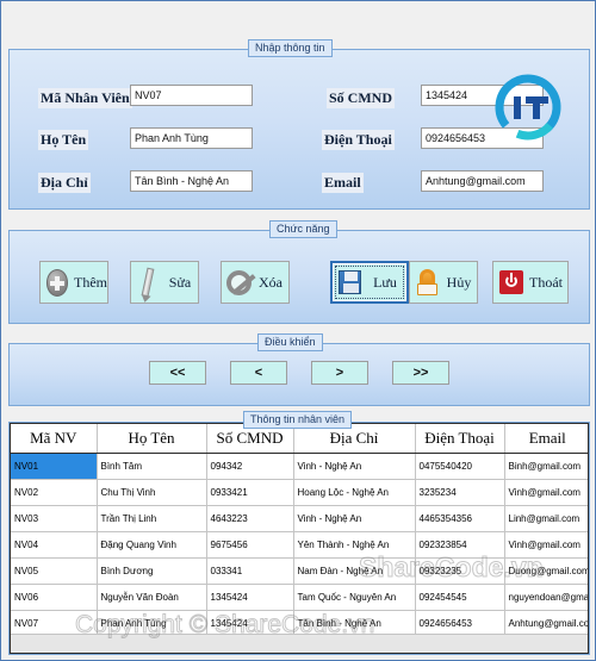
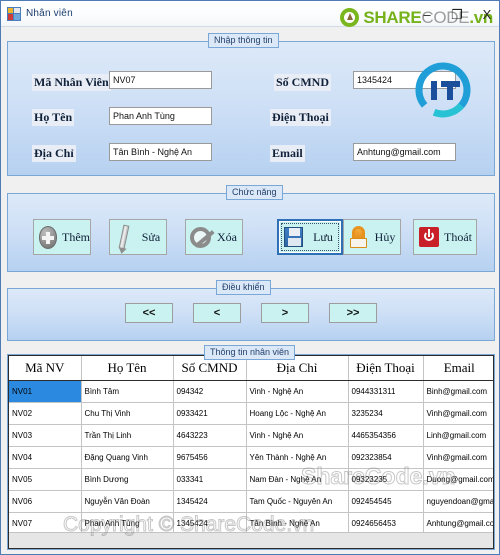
+ Nhân viên
+ SHARECODE.vn
+ –
+ ❐
+ X
  Nhập thông tin
  Mã Nhân Viên
  NV07
  Họ Tên
  Phan Anh Tùng
  Địa Chỉ
  Tân Bình - Nghệ An
  Số CMND
  1345424
  Điện Thoại
- 0924656453
  Email
  Anhtung@gmail.com
  Chức năng
  Thêm
  Sửa
  Xóa
  Lưu
  Hủy
  Thoát
  Điều khiển
  <<
  <
  >
  >>
  Thông tin nhân viên
  Mã NV	Họ Tên	Số CMND	Địa Chỉ	Điện Thoại	Email
- NV01	Bình Tâm	094342	Vinh - Nghệ An	0475540420	Binh@gmail.com
+ NV01	Bình Tâm	094342	Vinh - Nghệ An	0944331311	Binh@gmail.com
  NV02	Chu Thị Vinh	0933421	Hoang Lộc - Nghệ An	3235234	Vinh@gmail.com
  NV03	Trần Thị Linh	4643223	Vinh - Nghệ An	4465354356	Linh@gmail.com
  NV04	Đặng Quang Vinh	9675456	Yên Thành - Nghệ An	092323854	Vinh@gmail.com
  NV05	Bình Dương	033341	Nam Đàn - Nghệ An	09323235	Duong@gmail.com
  NV06	Nguyễn Văn Đoàn	1345424	Tam Quốc - Nguyên An	092454545	nguyendoan@gma
  NV07	Phan Anh Tùng	1345424	Tân Bình - Nghệ An	0924656453	Anhtung@gmail.co
  ShareCode.vn
  Copyright © ShareCode.vn
